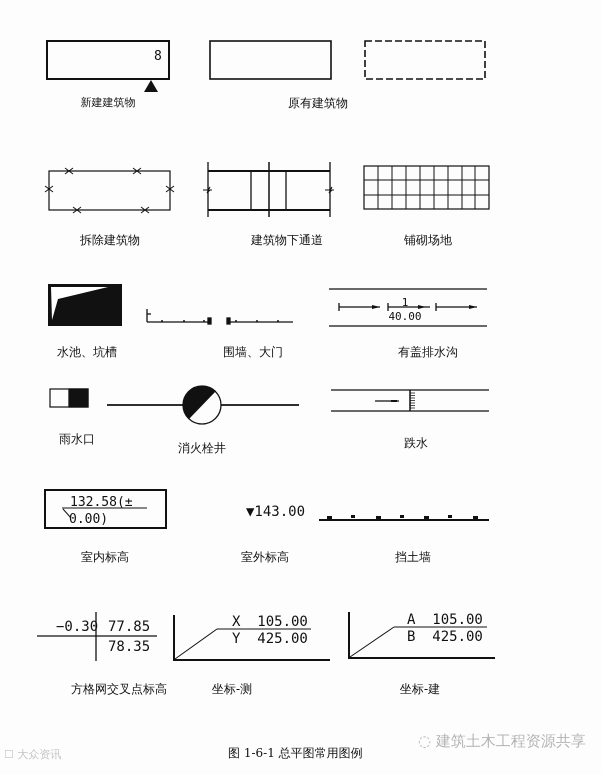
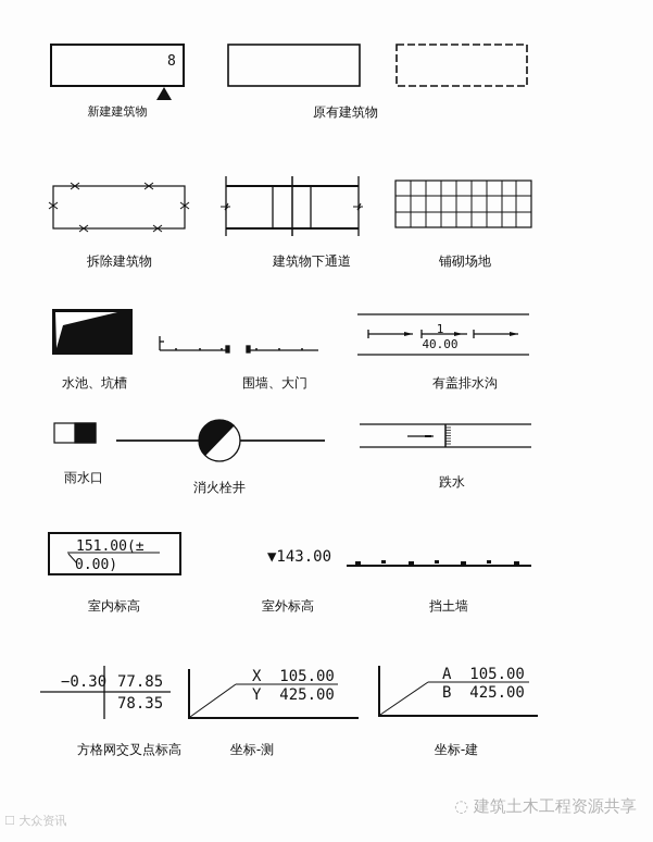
  8
  1
  40.00
- 132.58(±
+ 151.00(±
  0.00)
  ▼143.00
  −0.30
  77.85
  78.35
  X 105.00
  Y 425.00
  A 105.00
  B 425.00
  新建建筑物
  原有建筑物
  拆除建筑物
  建筑物下通道
  铺砌场地
  水池、坑槽
  围墙、大门
  有盖排水沟
  雨水口
  消火栓井
  跌水
  室内标高
  室外标高
  挡土墙
  方格网交叉点标高
  坐标-测
  坐标-建
- 图 1-6-1 总平图常用图例
  ☐ 大众资讯
  ◌ 建筑土木工程资源共享
